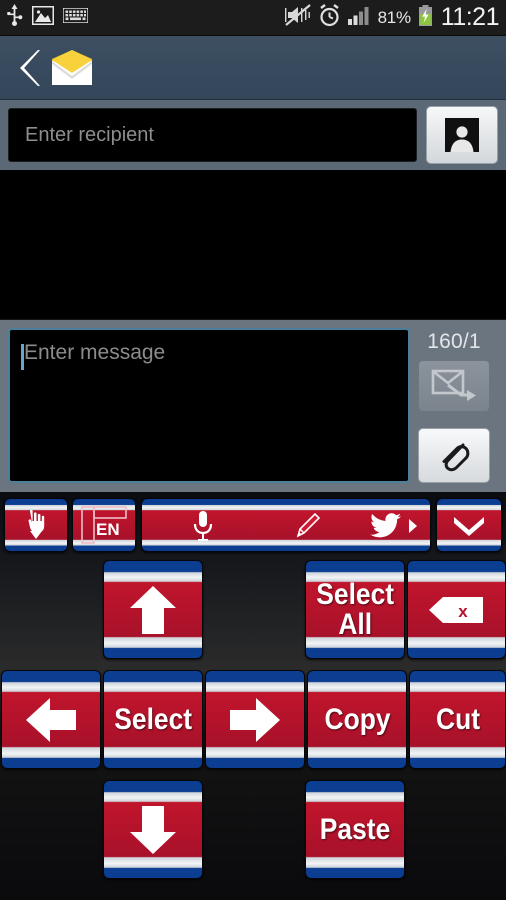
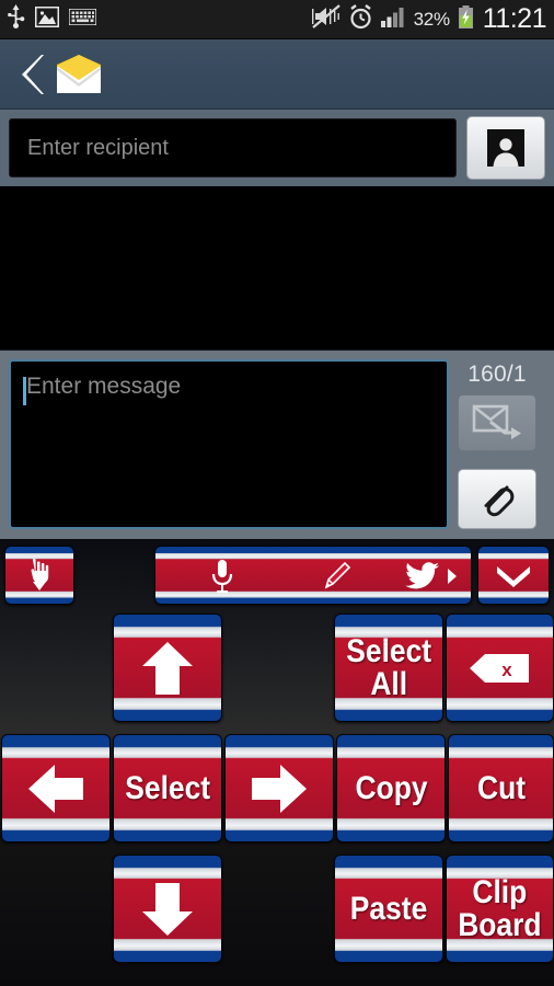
- 81%
+ 32%
  11:21
  Enter recipient
  Enter message
  160/1
- EN
  Select
  All
  x
  Select
  Copy
  Cut
  Paste
+ Clip
+ Board
